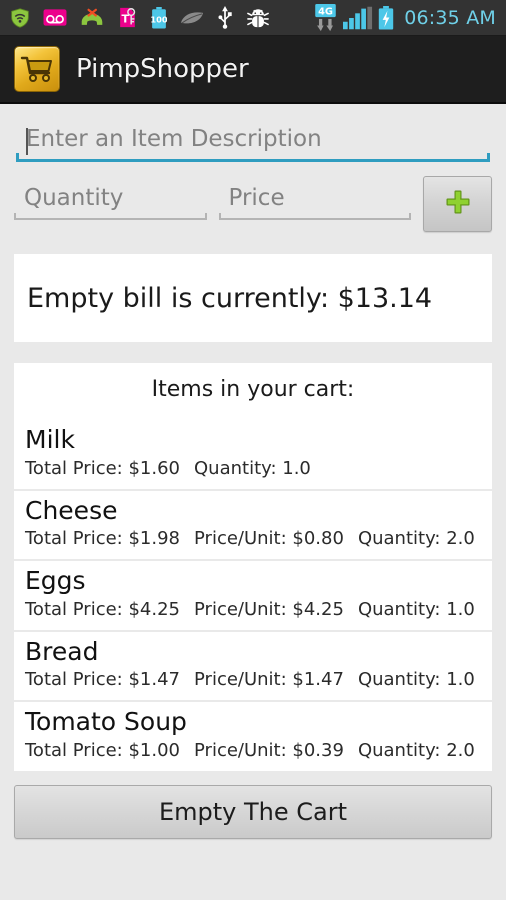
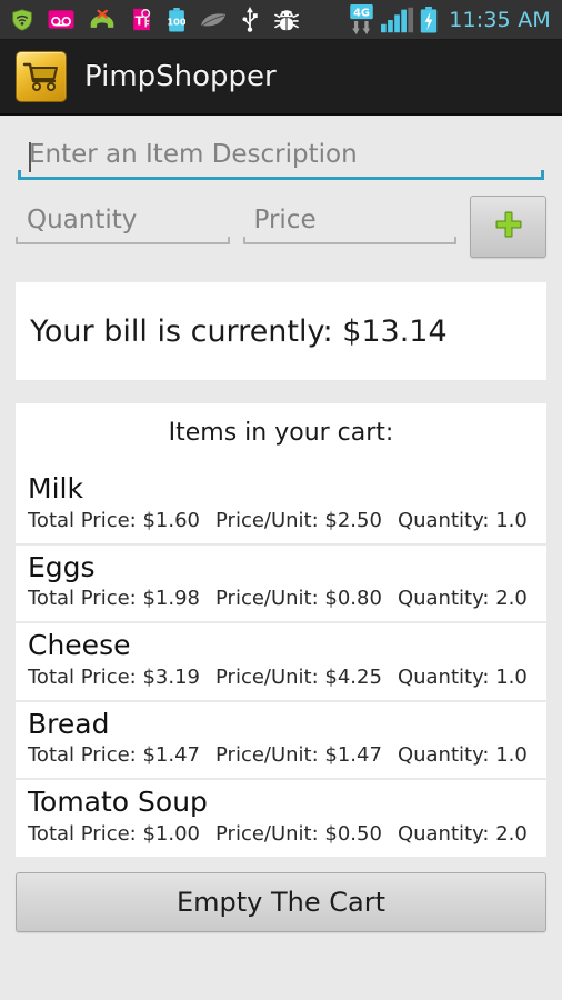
  T
  100
  4G
- 06:35 AM
+ 11:35 AM
  PimpShopper
  Enter an Item Description
  Quantity
  Price
- Empty bill is currently: $13.14
+ Your bill is currently: $13.14
  Items in your cart:
  Milk
  Total Price: $1.60
+ Price/Unit: $2.50
  Quantity: 1.0
- Cheese
+ Eggs
  Total Price: $1.98
  Price/Unit: $0.80
  Quantity: 2.0
- Eggs
+ Cheese
- Total Price: $4.25
+ Total Price: $3.19
  Price/Unit: $4.25
  Quantity: 1.0
  Bread
  Total Price: $1.47
  Price/Unit: $1.47
  Quantity: 1.0
  Tomato Soup
  Total Price: $1.00
- Price/Unit: $0.39
+ Price/Unit: $0.50
  Quantity: 2.0
  Empty The Cart
